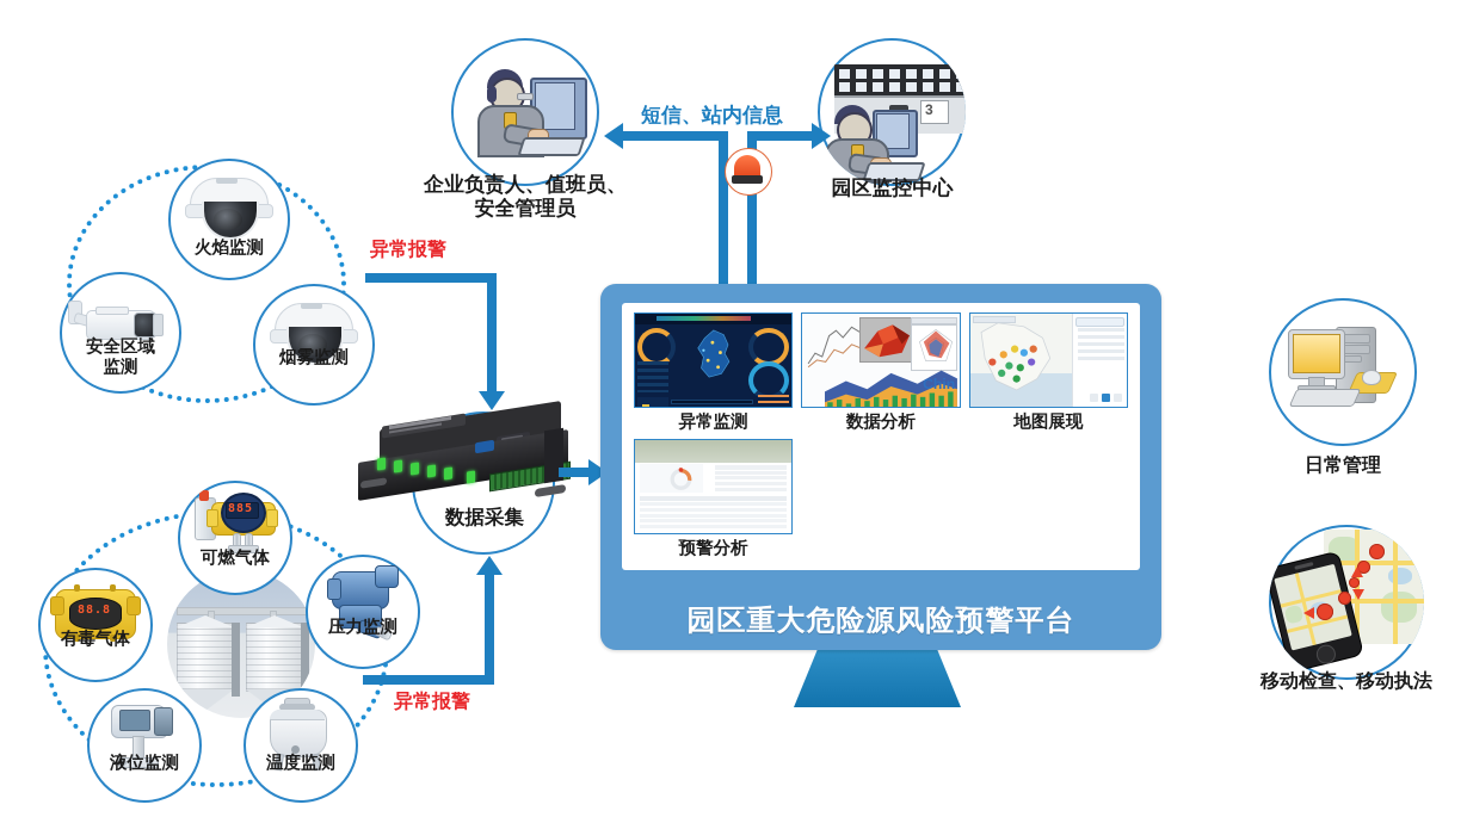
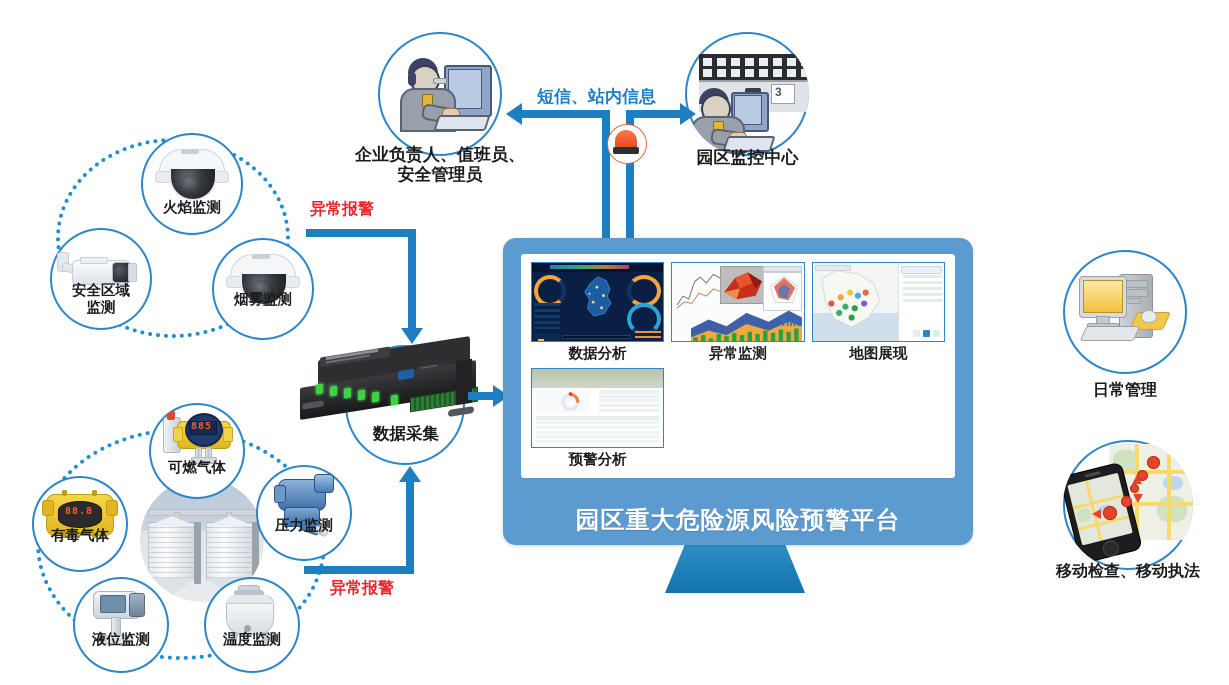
  企业负责人、值班员、
  安全管理员
  3
  园区监控中心
  短信、站内信息
  火焰监测
  安全区域
  监测
  烟雾监测
  异常报警
  885
  可燃气体
  88.8
  有毒气体
  压力监测
  液位监测
  温度监测
  异常报警
  数据采集
- 异常监测
+ 数据分析
  Chin
- 数据分析
+ 异常监测
  地图展现
  预警分析
  园区重大危险源风险预警平台
  日常管理
  移动检查、移动执法
